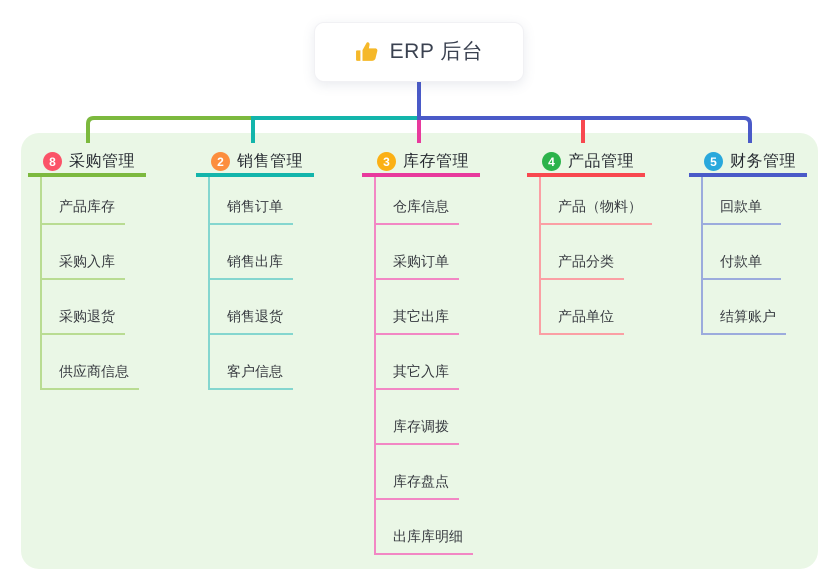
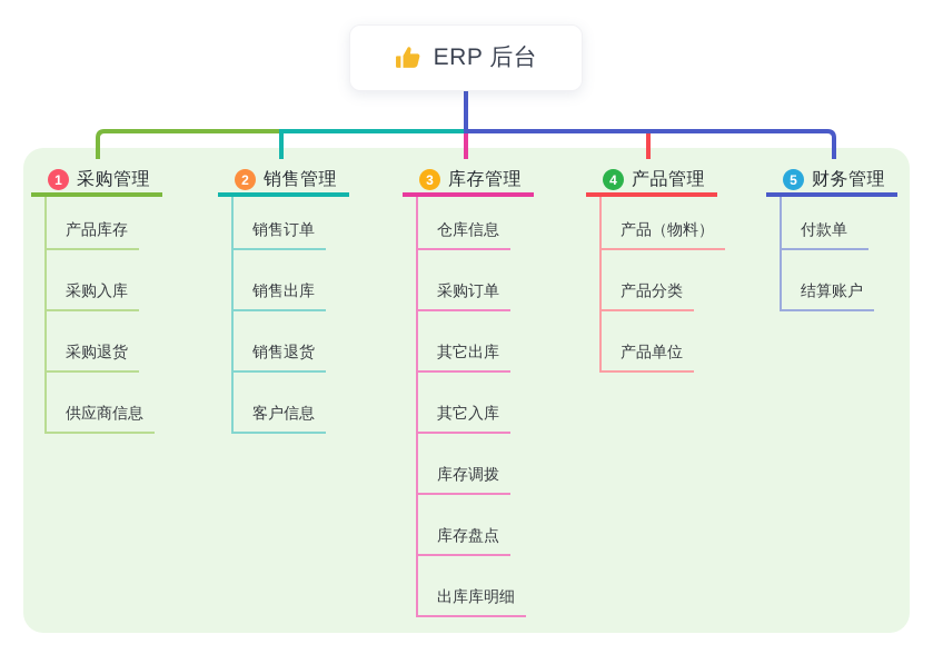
  ERP 后台
- 8
+ 1
  采购管理
  产品库存
  采购入库
  采购退货
  供应商信息
  2
  销售管理
  销售订单
  销售出库
  销售退货
  客户信息
  3
  库存管理
  仓库信息
  采购订单
  其它出库
  其它入库
  库存调拨
  库存盘点
  出库库明细
  4
  产品管理
  产品（物料）
  产品分类
  产品单位
  5
  财务管理
- 回款单
  付款单
  结算账户
